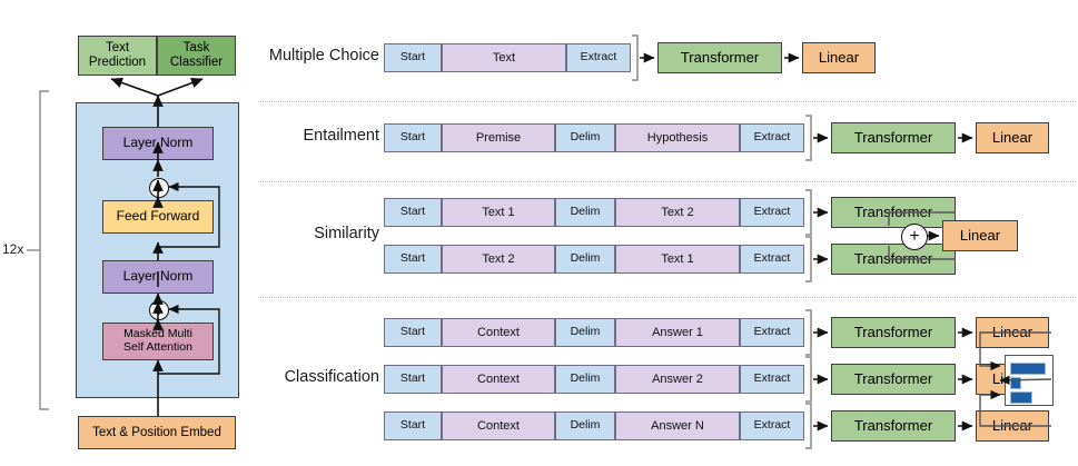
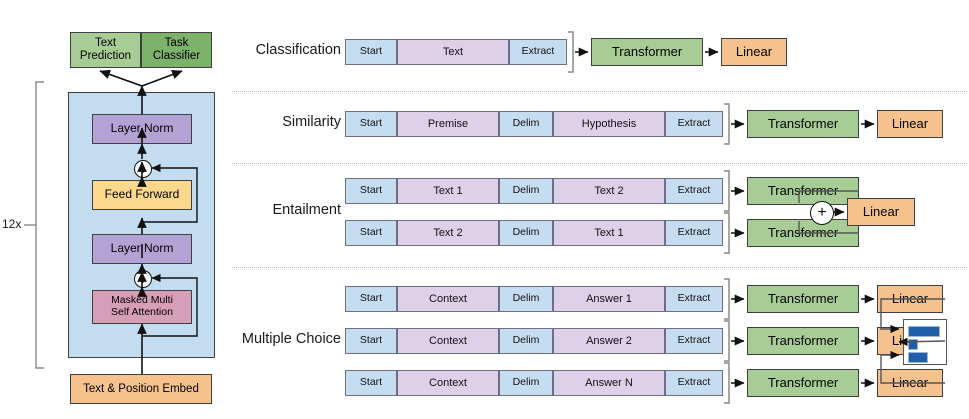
  Text
  Prediction
  Task
  Classifier
  Layer Norm
  Feed Forward
  Layer Norm
  Masked Multi
  Self Attention
  Text & Position Embed
  +
  +
  12x
- Multiple Choice
+ Classification
  Start
  Text
  Extract
  Transformer
  Linear
- Entailment
+ Similarity
  Start
  Premise
  Delim
  Hypothesis
  Extract
  Transformer
  Linear
- Similarity
+ Entailment
  Start
  Text 1
  Delim
  Text 2
  Extract
  Transformer
  Start
  Text 2
  Delim
  Text 1
  Extract
  Transformer
  +
  Linear
- Classification
+ Multiple Choice
  Start
  Context
  Delim
  Answer 1
  Extract
  Transformer
  Linear
  Start
  Context
  Delim
  Answer 2
  Extract
  Transformer
  Start
  Context
  Delim
  Answer N
  Extract
  Transformer
  Linear
